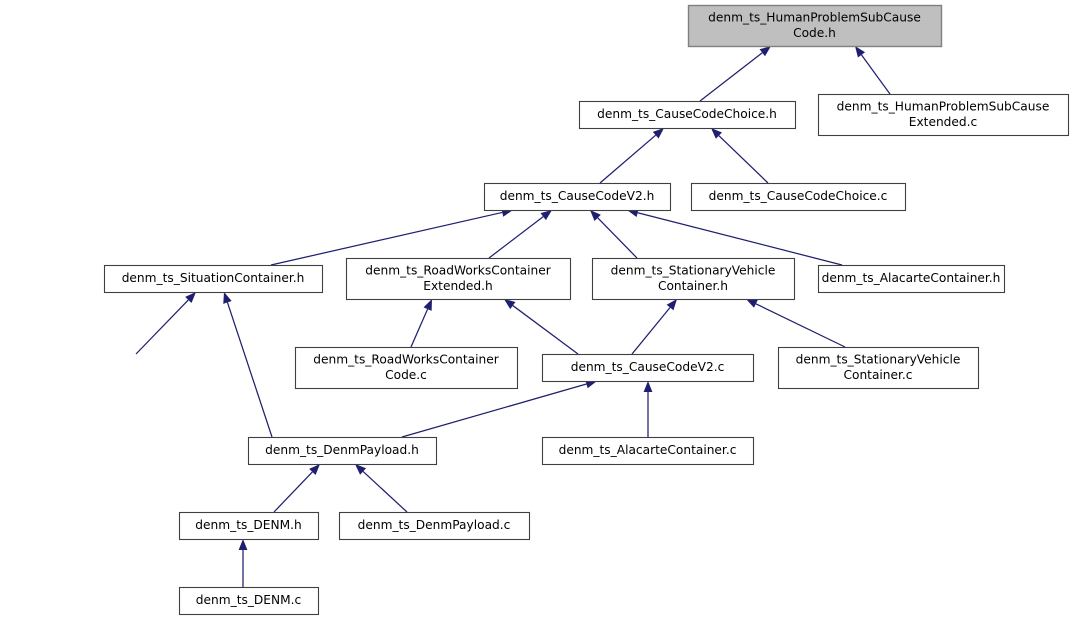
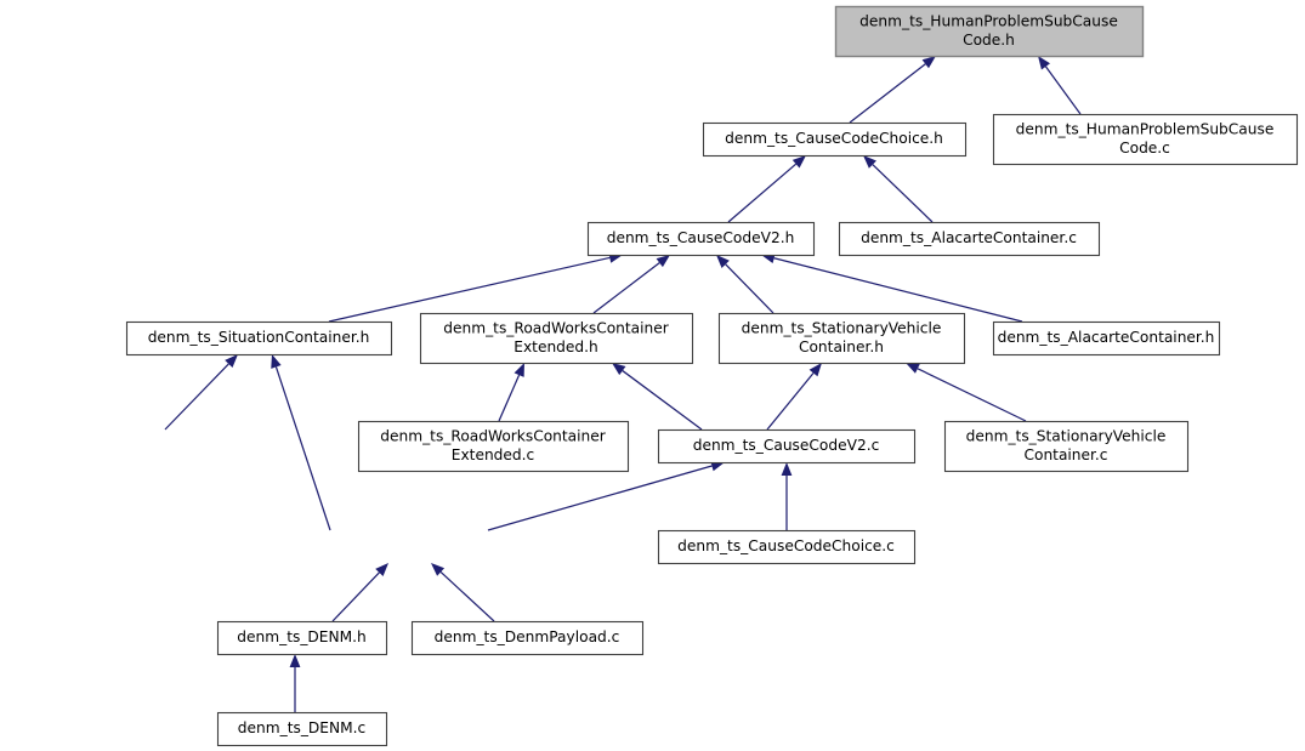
  denm_ts_HumanProblemSubCause
  Code.h
  denm_ts_CauseCodeChoice.h
  denm_ts_HumanProblemSubCause
- Extended.c
+ Code.c
  denm_ts_CauseCodeV2.h
- denm_ts_CauseCodeChoice.c
+ denm_ts_AlacarteContainer.c
  denm_ts_SituationContainer.h
  denm_ts_RoadWorksContainer
  Extended.h
  denm_ts_StationaryVehicle
  Container.h
  denm_ts_AlacarteContainer.h
  denm_ts_RoadWorksContainer
- Code.c
+ Extended.c
  denm_ts_CauseCodeV2.c
  denm_ts_StationaryVehicle
  Container.c
- denm_ts_DenmPayload.h
- denm_ts_AlacarteContainer.c
+ denm_ts_CauseCodeChoice.c
  denm_ts_DENM.h
  denm_ts_DenmPayload.c
  denm_ts_DENM.c
